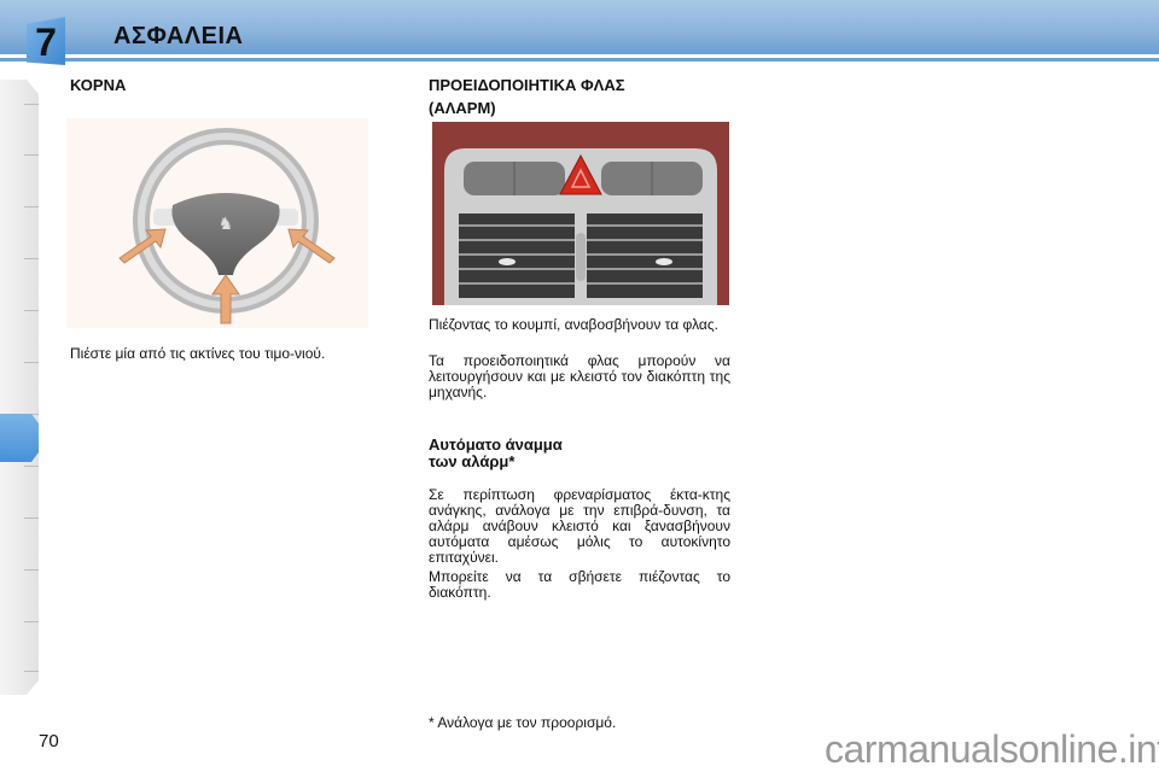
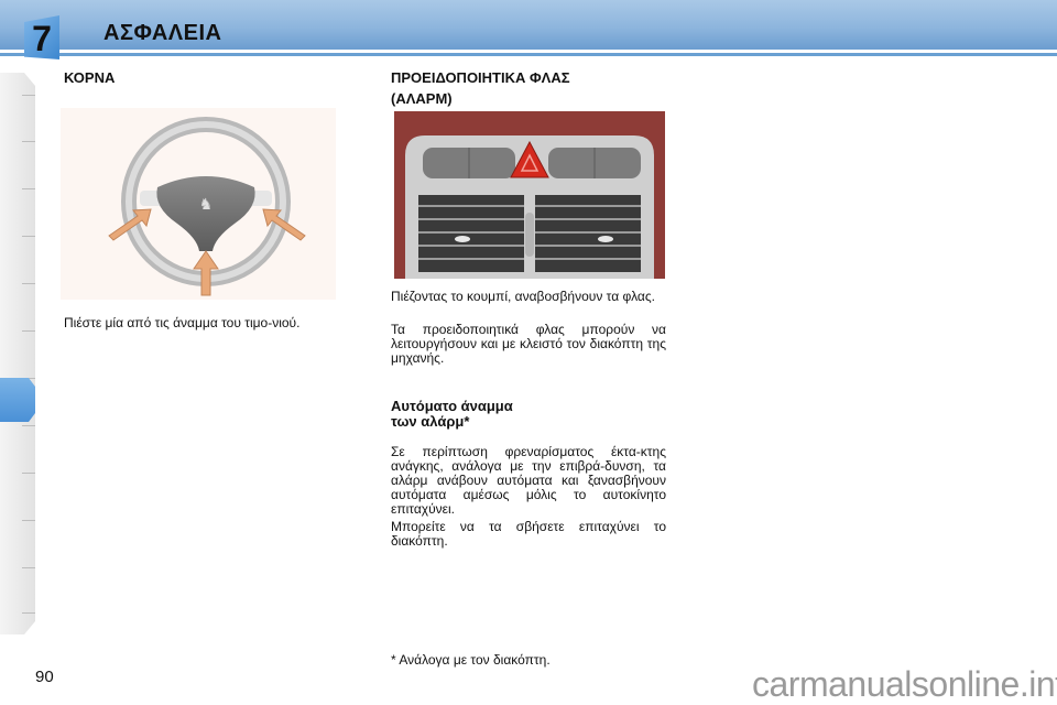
  7
  ΑΣΦΑΛΕΙΑ
  ΚΟΡΝΑ
  ♞
- Πιέστε μία από τις ακτίνες του τιμο-νιού.
+ Πιέστε μία από τις άναμμα του τιμο-νιού.
  ΠΡΟΕΙΔΟΠΟΙΗΤΙΚΑ ΦΛΑΣ
  (ΑΛΑΡΜ)
  Πιέζοντας το κουμπί, αναβοσβήνουν τα φλας.
  Τα προειδοποιητικά φλας μπορούν να λειτουργήσουν και με κλειστό τον διακόπτη της μηχανής.
  Αυτόματο άναμμα
  των αλάρμ*
- Σε περίπτωση φρεναρίσματος έκτα-κτης ανάγκης, ανάλογα με την επιβρά-δυνση, τα αλάρμ ανάβουν κλειστό και ξανασβήνουν αυτόματα αμέσως μόλις το αυτοκίνητο επιταχύνει.
+ Σε περίπτωση φρεναρίσματος έκτα-κτης ανάγκης, ανάλογα με την επιβρά-δυνση, τα αλάρμ ανάβουν αυτόματα και ξανασβήνουν αυτόματα αμέσως μόλις το αυτοκίνητο επιταχύνει.
- Μπορείτε να τα σβήσετε πιέζοντας το διακόπτη.
+ Μπορείτε να τα σβήσετε επιταχύνει το διακόπτη.
- * Ανάλογα με τον προορισμό.
+ * Ανάλογα με τον διακόπτη.
- 70
+ 90
  carmanualsonline.in
